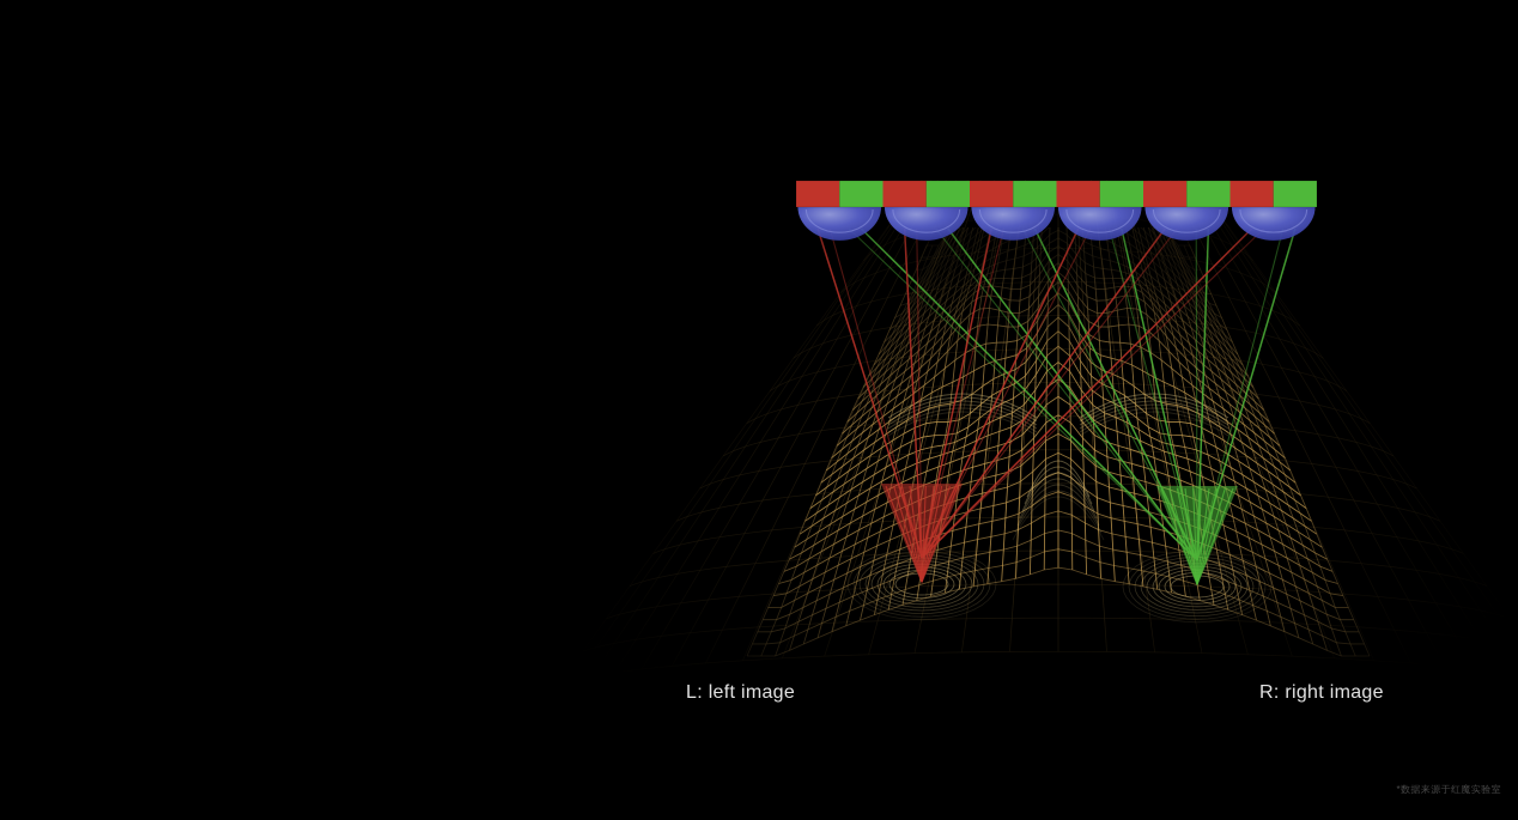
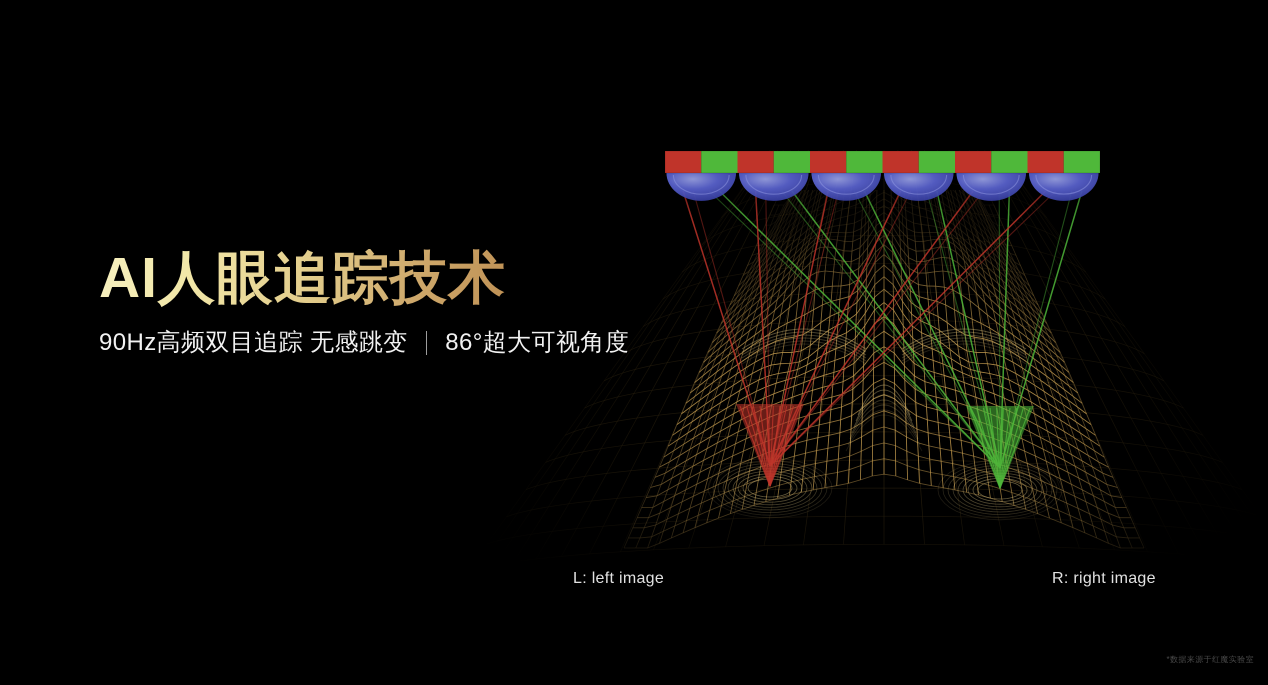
+ AI人眼追踪技术
+ 90Hz高频双目追踪 无感跳变
+ 86°超大可视角度
  L: left image
  R: right image
  *数据来源于红魔实验室
